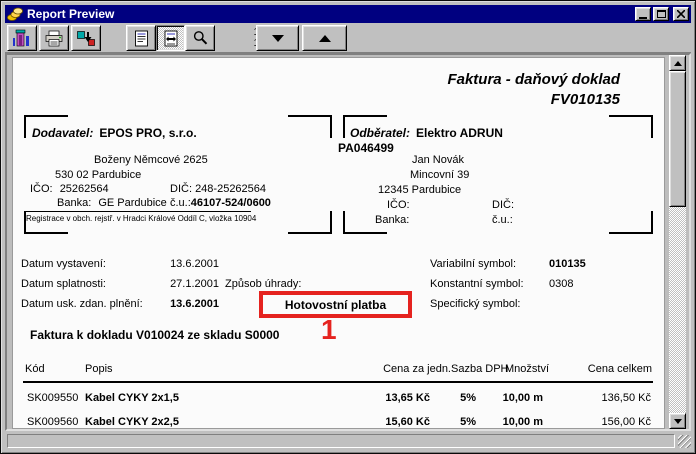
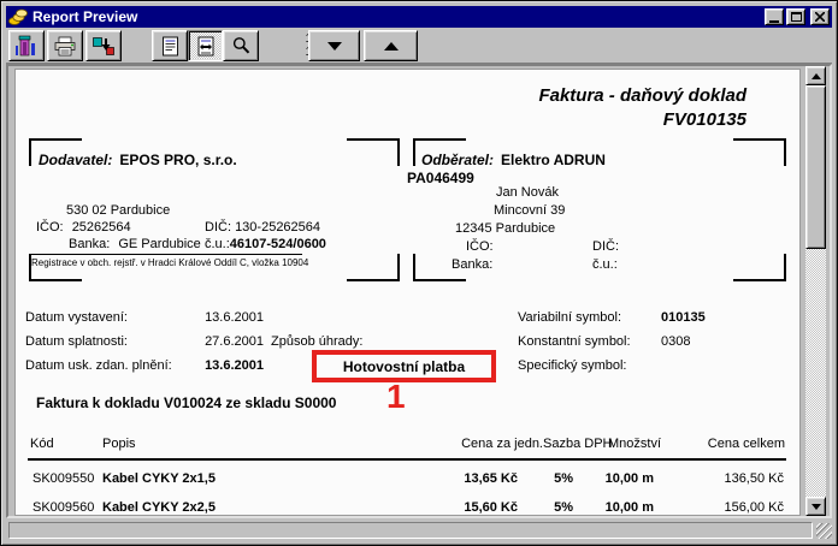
  Report Preview
  Faktura - daňový doklad
  FV010135
  Dodavatel: EPOS PRO, s.r.o.
- Boženy Němcové 2625
  530 02 Pardubice
  IČO: 25262564
- DIČ: 248-25262564
+ DIČ: 130-25262564
  Banka: GE Pardubice
  č.u.:46107-524/0600
  Registrace v obch. rejstř. v Hradci Králové Oddíl C, vložka 10904
  Odběratel: Elektro ADRUN
  PA046499
  Jan Novák
  Mincovní 39
  12345 Pardubice
  IČO:
  DIČ:
  Banka:
  č.u.:
  Datum vystavení:
  13.6.2001
  Variabilní symbol:
  010135
  Datum splatnosti:
- 27.1.2001
+ 27.6.2001
  Způsob úhrady:
  Konstantní symbol:
  0308
  Datum usk. zdan. plnění:
  13.6.2001
  Specifický symbol:
  Hotovostní platba
  1
  Faktura k dokladu V010024 ze skladu S0000
  Kód
  Popis
  Cena za jedn.
  Sazba DPH
  Množství
  Cena celkem
  SK009550
  Kabel CYKY 2x1,5
  13,65 Kč
  5%
  10,00 m
  136,50 Kč
  SK009560
  Kabel CYKY 2x2,5
  15,60 Kč
  5%
  10,00 m
  156,00 Kč
